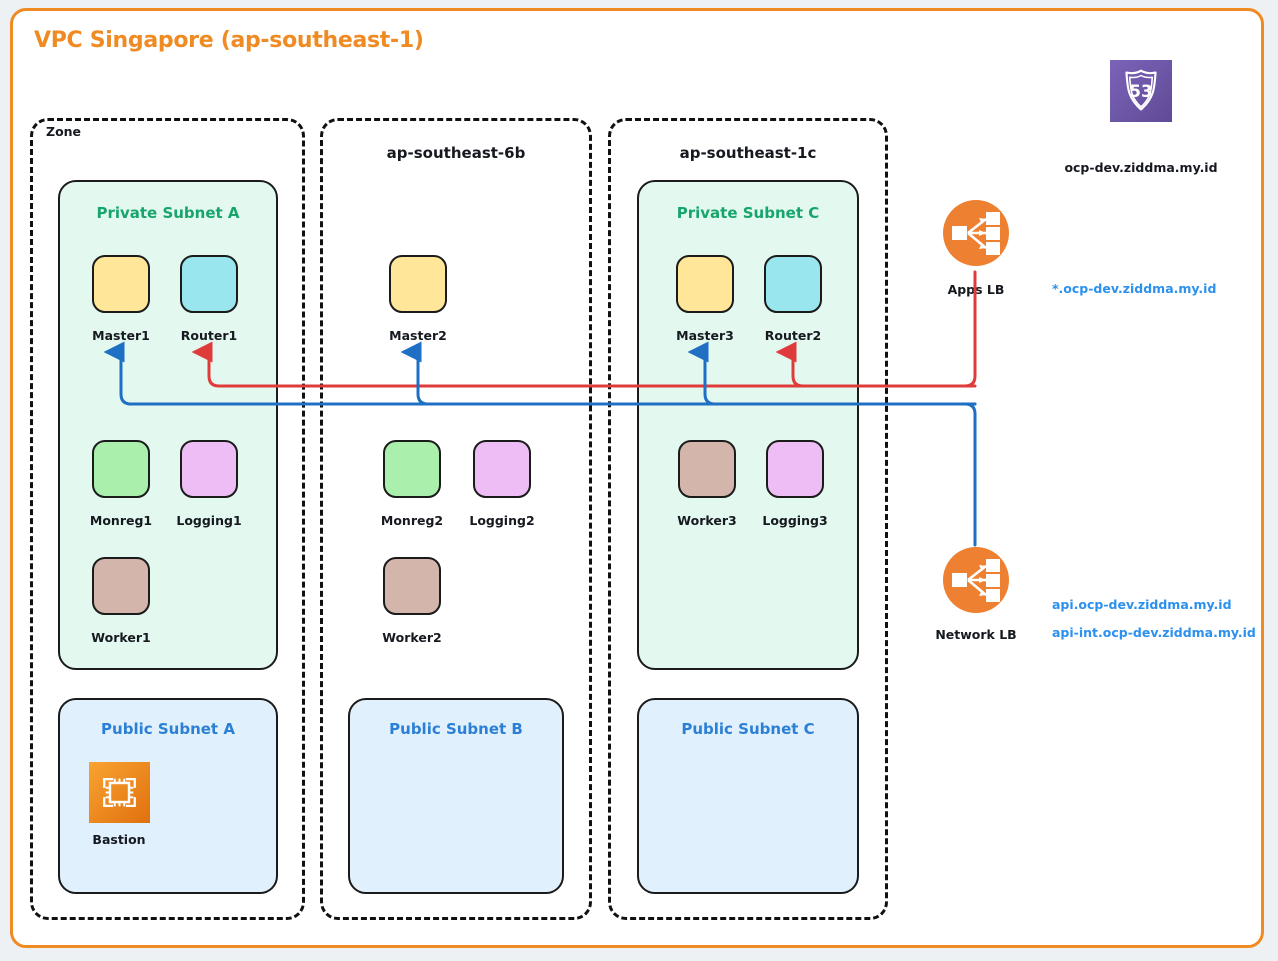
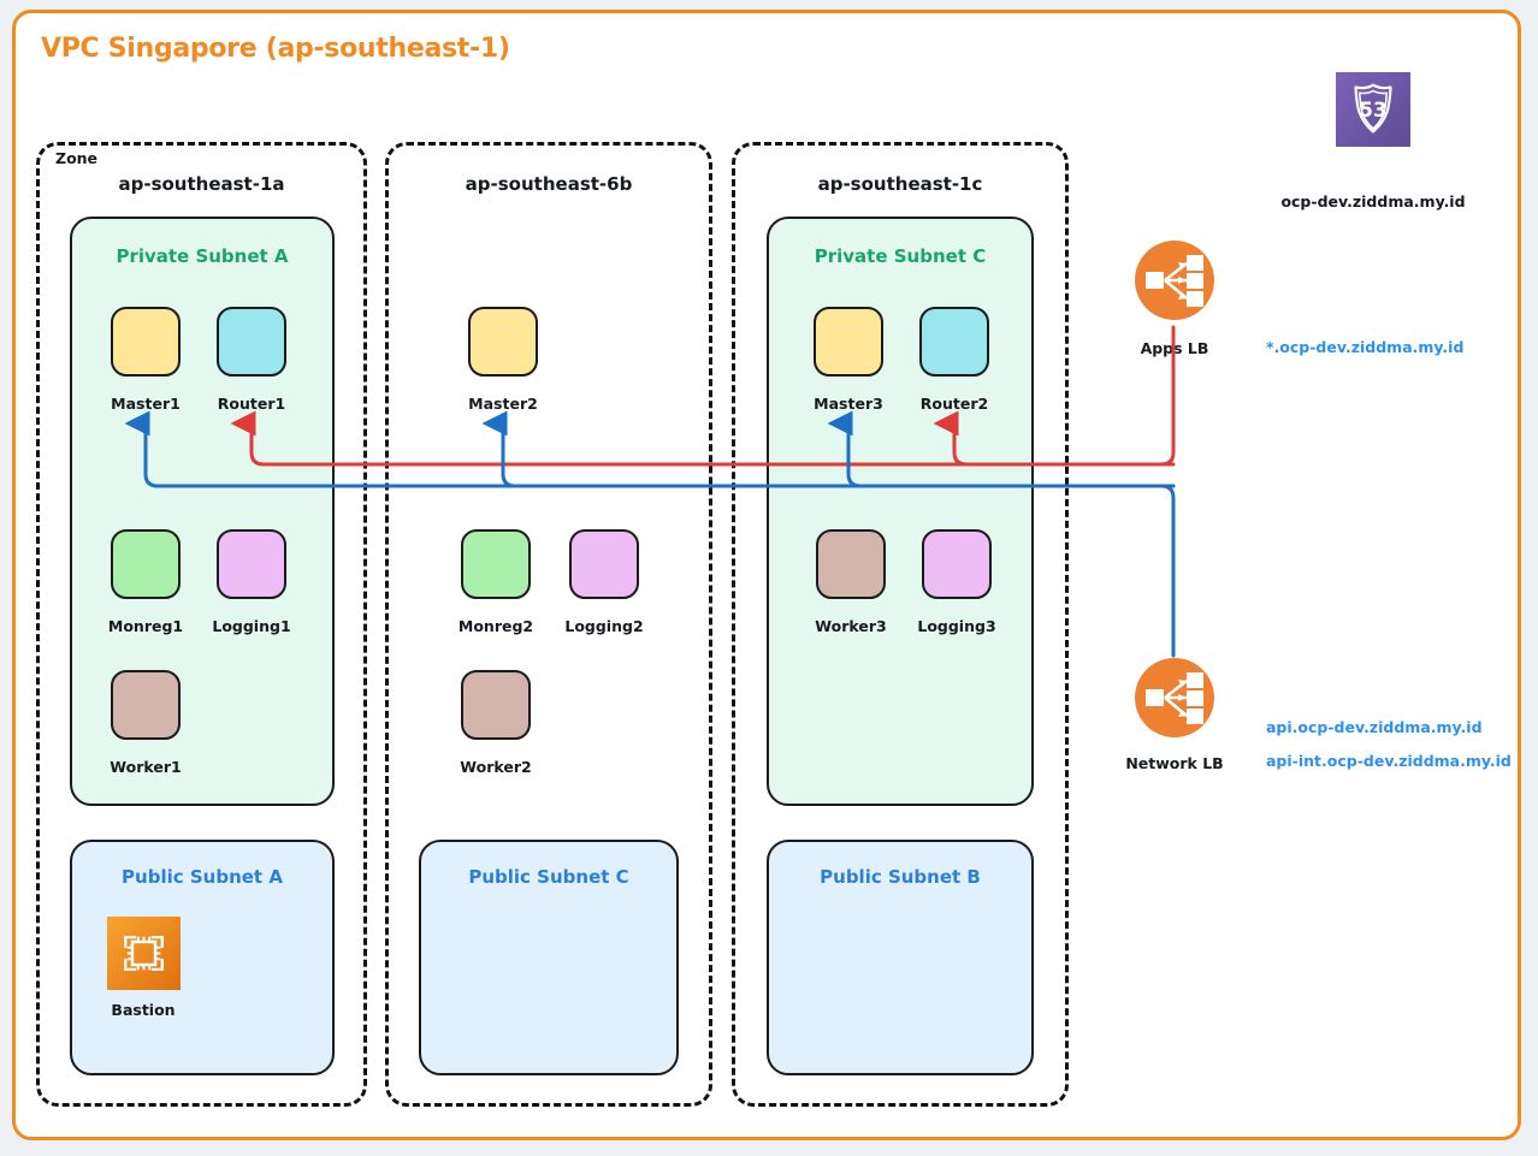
  VPC Singapore (ap-southeast-1)
  Zone
+ ap-southeast-1a
  Private Subnet A
  Master1
  Router1
  Monreg1
  Logging1
  Worker1
  Public Subnet A
  Bastion
  ap-southeast-6b
  Master2
  Monreg2
  Logging2
  Worker2
- Public Subnet B
+ Public Subnet C
  ap-southeast-1c
  Private Subnet C
  Master3
  Router2
  Worker3
  Logging3
- Public Subnet C
+ Public Subnet B
  53
  ocp-dev.ziddma.my.id
  Apps LB
  *.ocp-dev.ziddma.my.id
  Network LB
  api.ocp-dev.ziddma.my.id
  api-int.ocp-dev.ziddma.my.id
